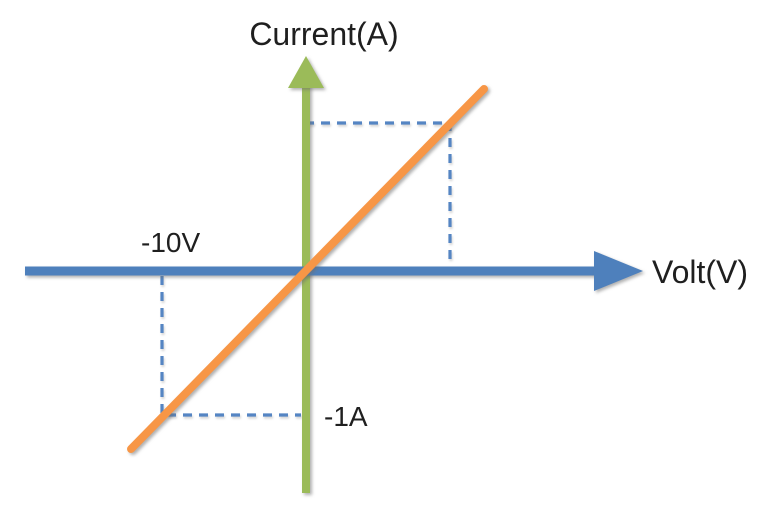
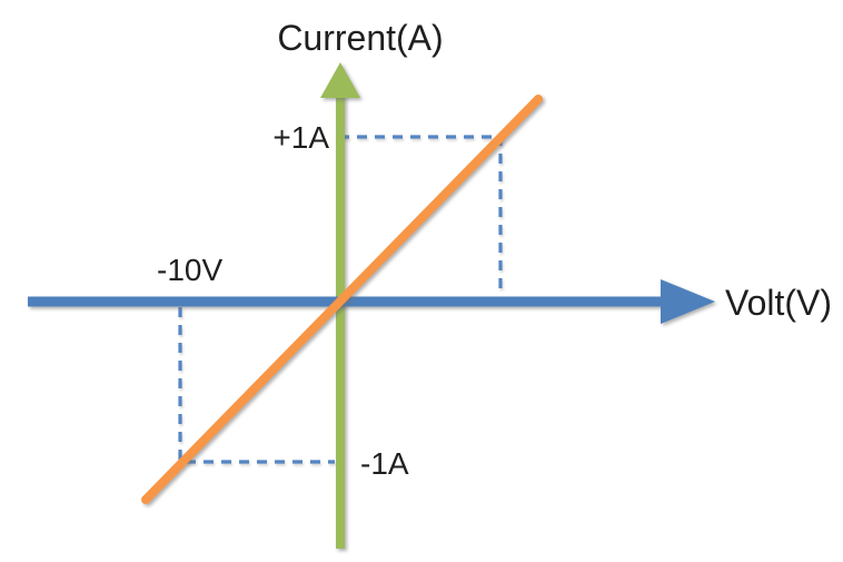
  Current(A)
  Volt(V)
+ +1A
  -10V
  -1A
